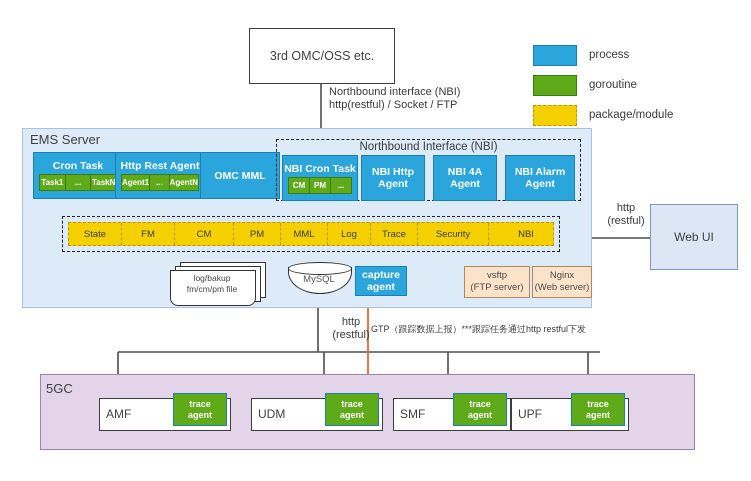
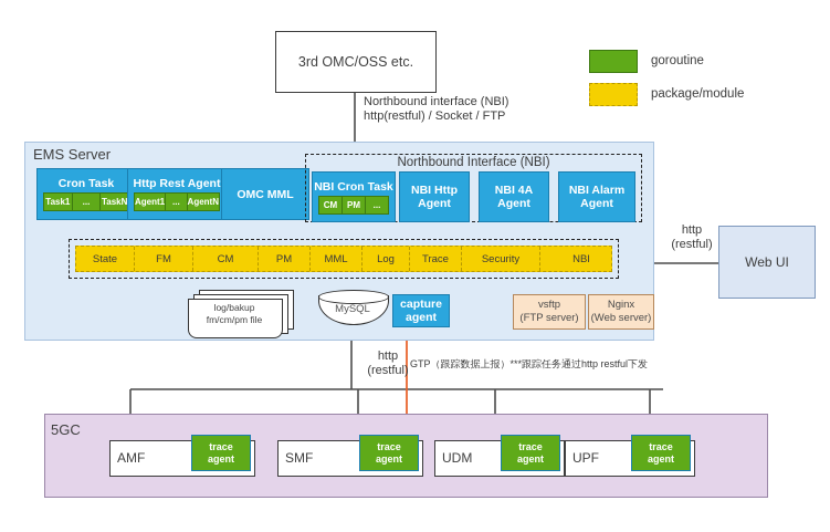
  3rd OMC/OSS etc.
  Northbound interface (NBI)
  http(restful) / Socket / FTP
- process
  goroutine
  package/module
  EMS Server
  Cron Task
  Task1
  ...
  TaskN
  Http Rest Agent
  Agent1
  ...
  AgentN
  OMC MML
  Northbound Interface (NBI)
  NBI Cron Task
  CM
  PM
  ...
  NBI Http Agent
  NBI 4A Agent
  NBI Alarm Agent
  State
  FM
  CM
  PM
  MML
  Log
  Trace
  Security
  NBI
  log/bakup
  fm/cm/pm file
  MySQL
  capture
  agent
  vsftp
  (FTP server)
  Nginx
  (Web server)
  Web UI
  http
  (restful)
  http
  (restful)
  GTP（跟踪数据上报）***跟踪任务通过http restful下发
  5GC
  AMF
  trace
  agent
- UDM
+ SMF
  trace
  agent
- SMF
+ UDM
  trace
  agent
  UPF
  trace
  agent
